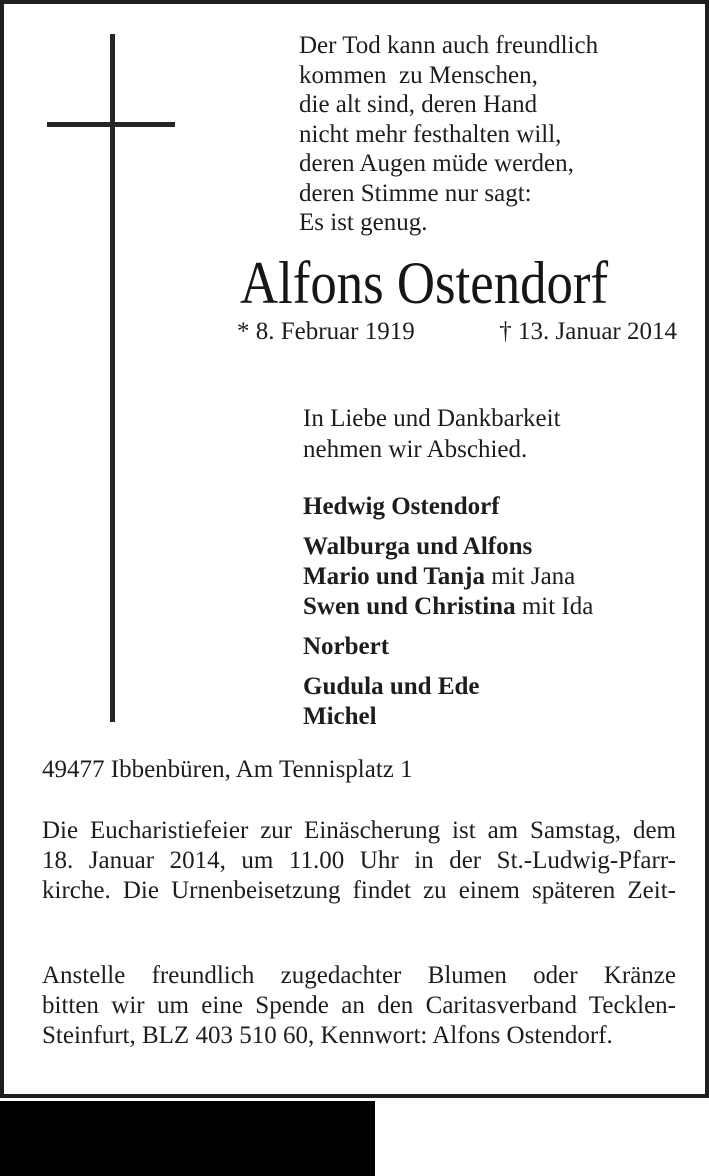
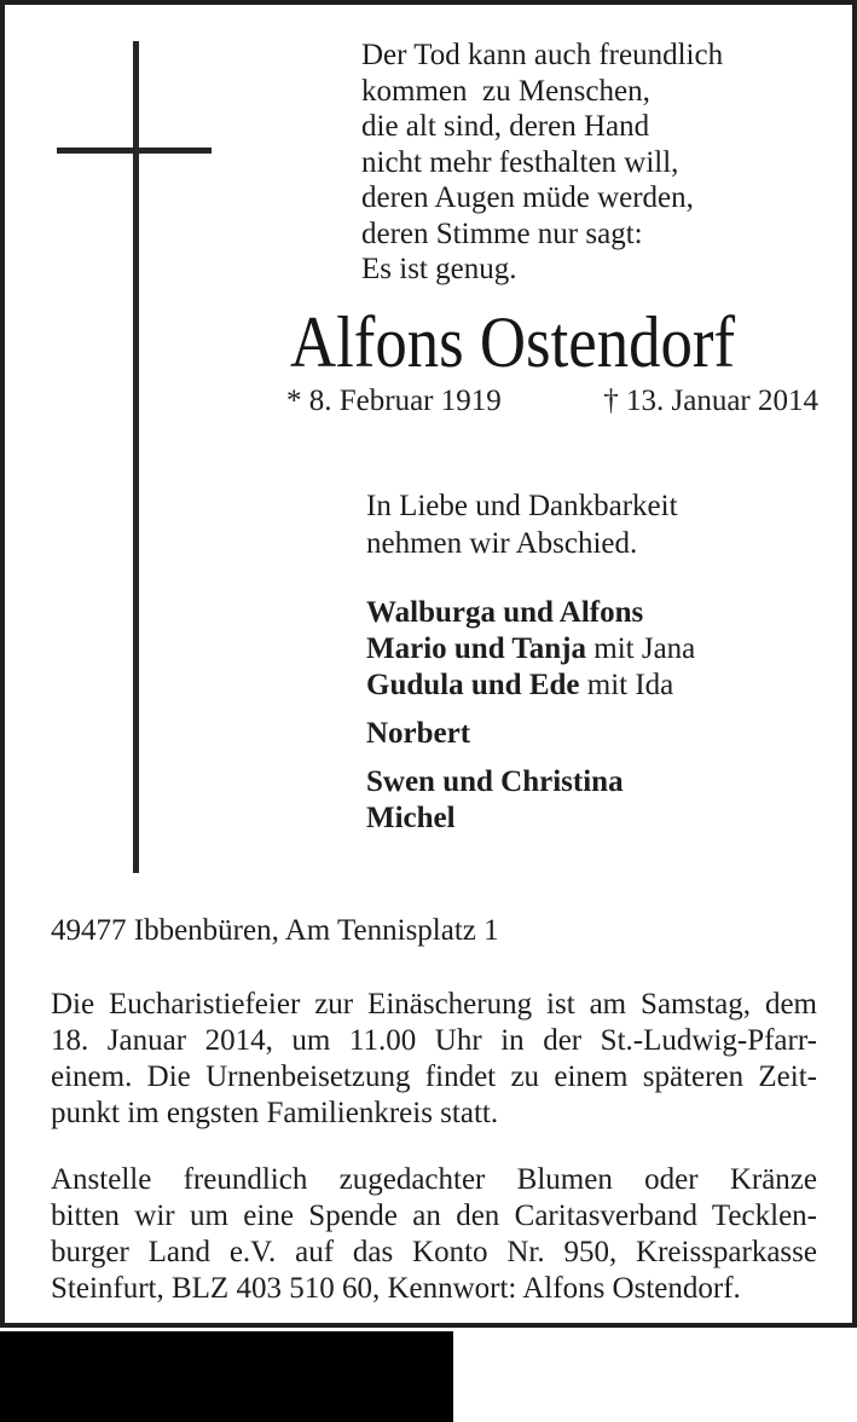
  Der Tod kann auch freundlich
  kommen zu Menschen,
  die alt sind, deren Hand
  nicht mehr festhalten will,
  deren Augen müde werden,
  deren Stimme nur sagt:
  Es ist genug.
  Alfons Ostendorf
  * 8. Februar 1919
  † 13. Januar 2014
  In Liebe und Dankbarkeit
  nehmen wir Abschied.
- Hedwig Ostendorf
  Walburga und Alfons
  Mario und Tanja mit Jana
- Swen und Christina mit Ida
+ Gudula und Ede mit Ida
  Norbert
- Gudula und Ede
+ Swen und Christina
  Michel
  49477 Ibbenbüren, Am Tennisplatz 1
  Die Eucharistiefeier zur Einäscherung ist am Samstag, dem
  18. Januar 2014, um 11.00 Uhr in der St.-Ludwig-Pfarr-
- kirche. Die Urnenbeisetzung findet zu einem späteren Zeit-
+ einem. Die Urnenbeisetzung findet zu einem späteren Zeit-
+ punkt im engsten Familienkreis statt.
  Anstelle freundlich zugedachter Blumen oder Kränze
  bitten wir um eine Spende an den Caritasverband Tecklen-
+ burger Land e.V. auf das Konto Nr. 950, Kreissparkasse
  Steinfurt, BLZ 403 510 60, Kennwort: Alfons Ostendorf.
